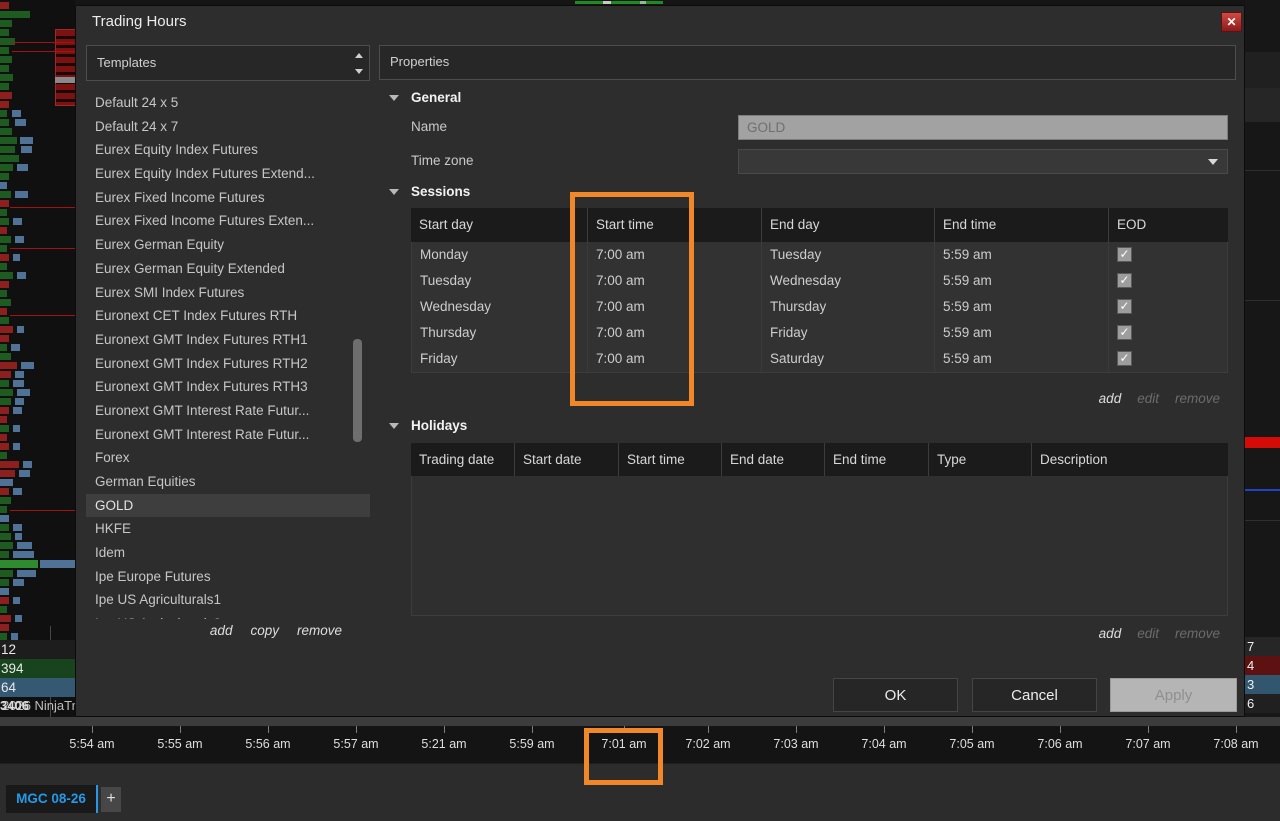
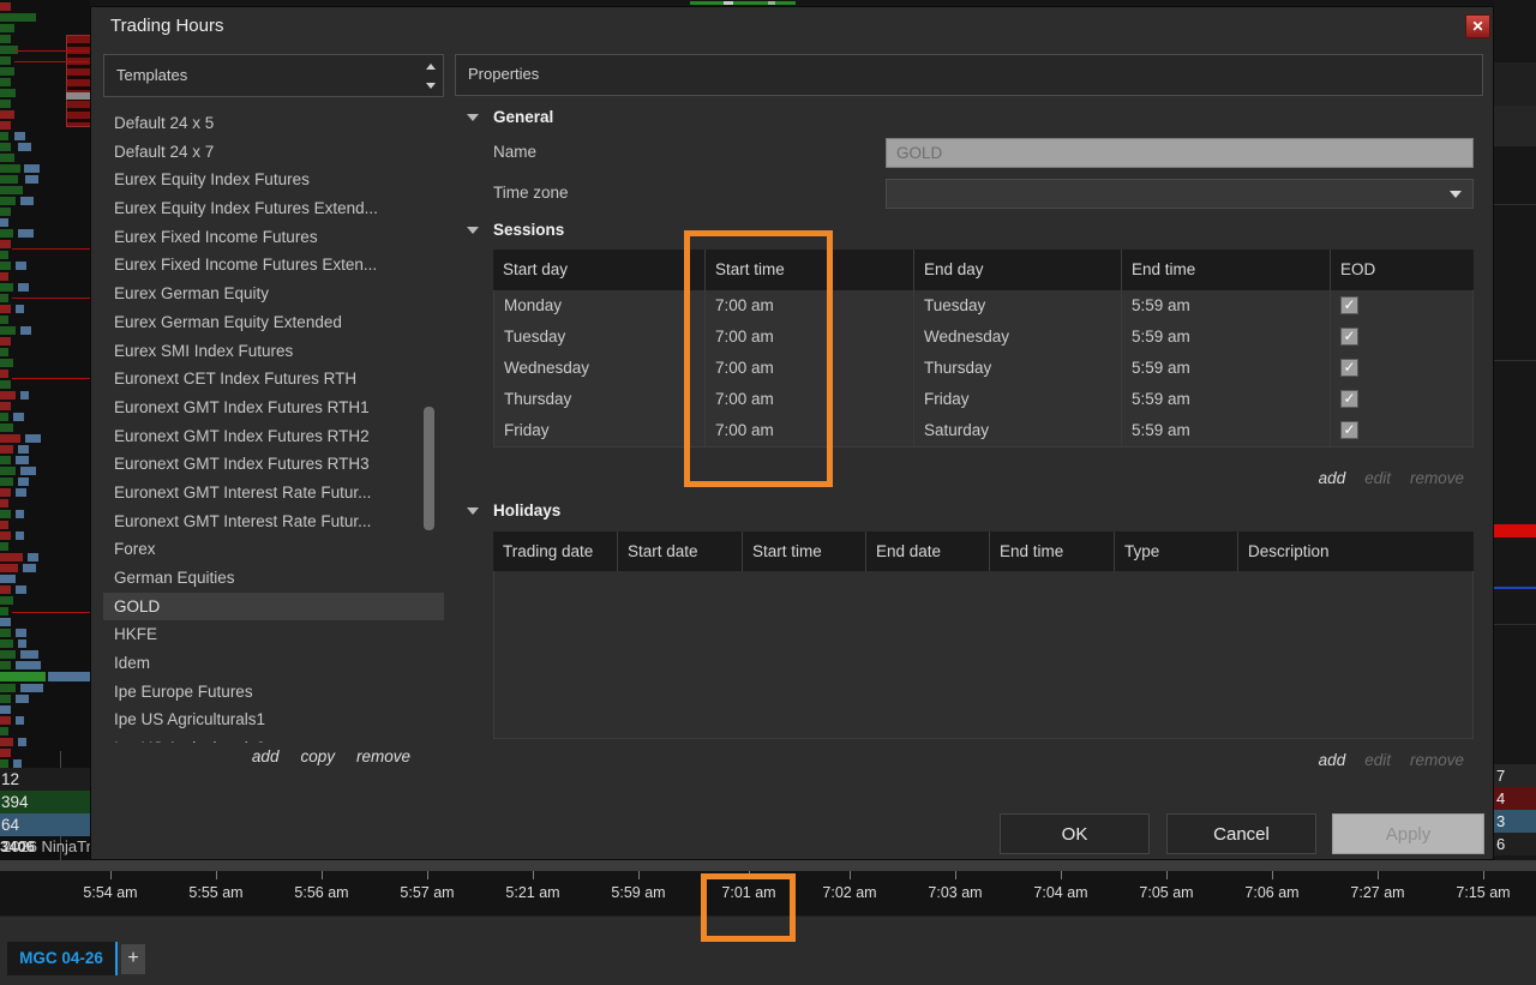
  12
  394
  64
  3406
  2026 NinjaTr
  7
  4
  3
  6
  5:54 am
  5:55 am
  5:56 am
  5:57 am
  5:21 am
  5:59 am
  7:01 am
  7:02 am
  7:03 am
  7:04 am
  7:05 am
  7:06 am
- 7:07 am
+ 7:27 am
- 7:08 am
+ 7:15 am
- MGC 08-26
+ MGC 04-26
  +
  Trading Hours
  ✕
  Templates
  Default 24 x 5
  Default 24 x 7
  Eurex Equity Index Futures
  Eurex Equity Index Futures Extend...
  Eurex Fixed Income Futures
  Eurex Fixed Income Futures Exten...
  Eurex German Equity
  Eurex German Equity Extended
  Eurex SMI Index Futures
  Euronext CET Index Futures RTH
  Euronext GMT Index Futures RTH1
  Euronext GMT Index Futures RTH2
  Euronext GMT Index Futures RTH3
  Euronext GMT Interest Rate Futur...
  Euronext GMT Interest Rate Futur...
  Forex
  German Equities
  GOLD
  HKFE
  Idem
  Ipe Europe Futures
  Ipe US Agriculturals1
  add
  copy
  remove
  Properties
  General
  Name
  GOLD
  Time zone
  Sessions
  Start day
  Start time
  End day
  End time
  EOD
  Monday
  7:00 am
  Tuesday
  5:59 am
  ✓
  Tuesday
  7:00 am
  Wednesday
  5:59 am
  ✓
  Wednesday
  7:00 am
  Thursday
  5:59 am
  ✓
  Thursday
  7:00 am
  Friday
  5:59 am
  ✓
  Friday
  7:00 am
  Saturday
  5:59 am
  ✓
  add
  edit
  remove
  Holidays
  Trading date
  Start date
  Start time
  End date
  End time
  Type
  Description
  add
  edit
  remove
  OK
  Cancel
  Apply
